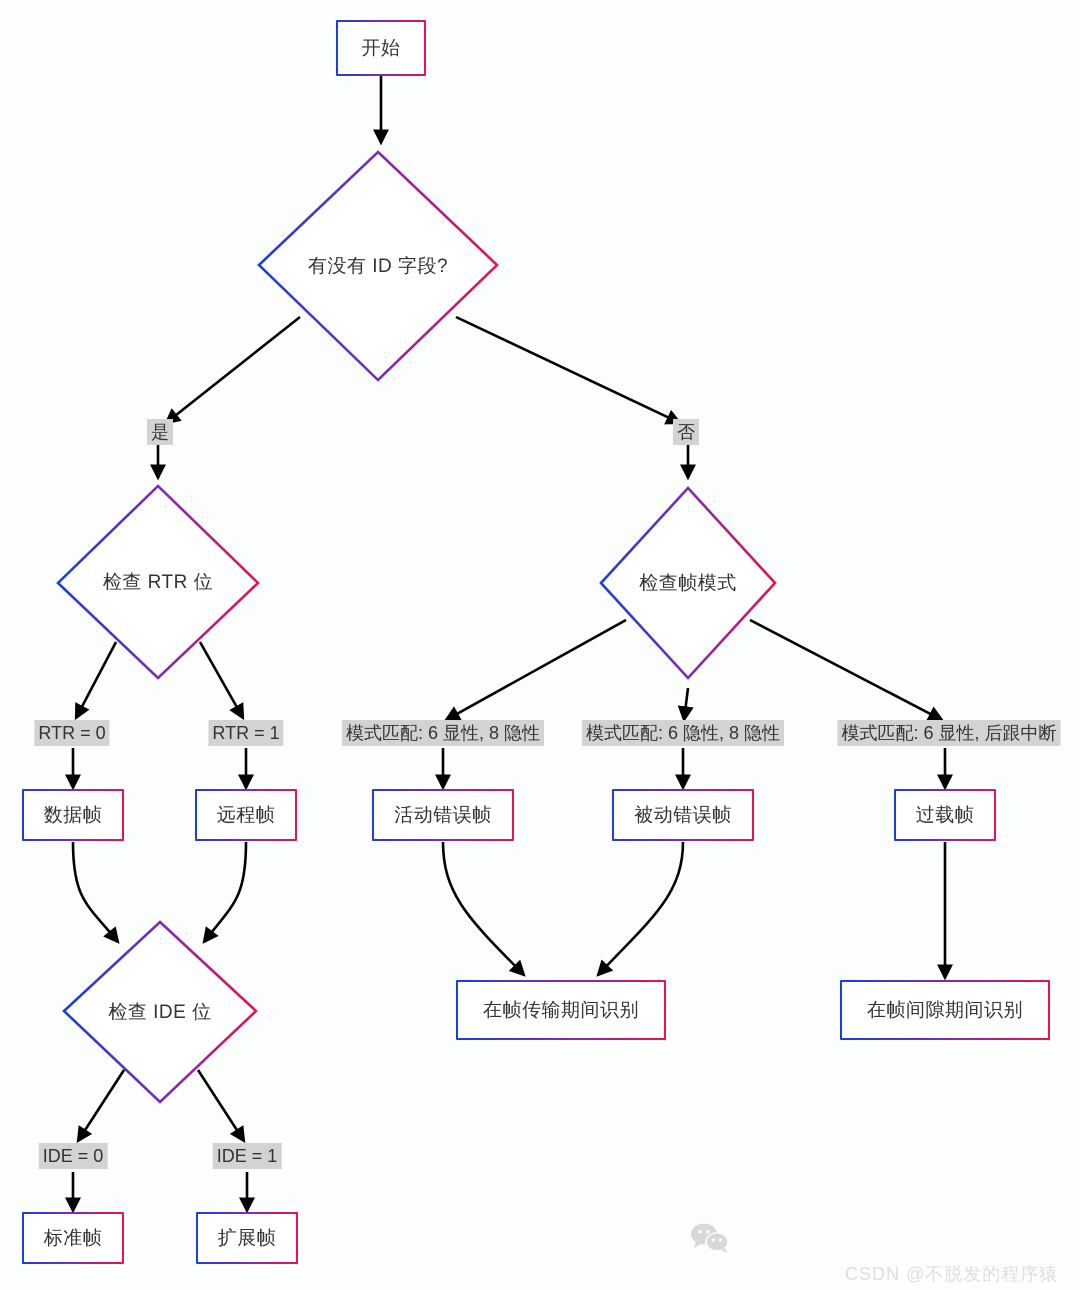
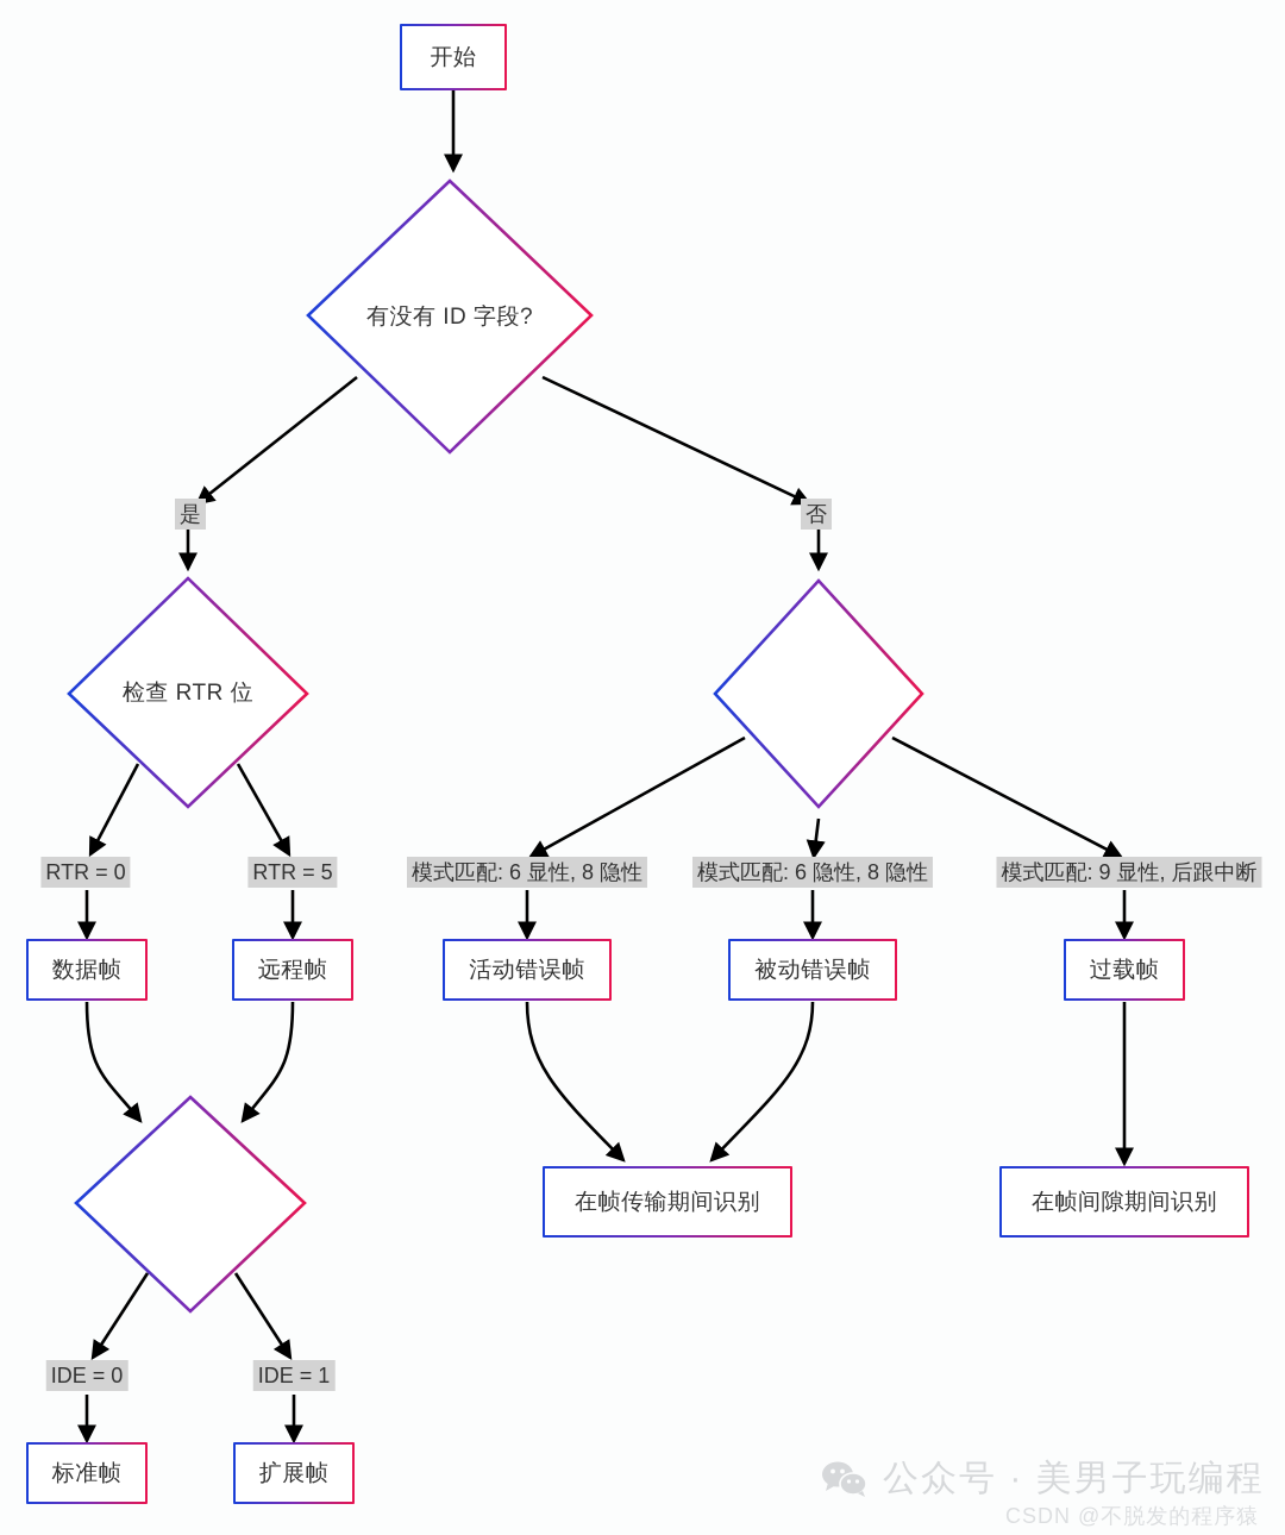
  有没有 ID 字段?
  检查 RTR 位
- 检查帧模式
- 检查 IDE 位
  开始
  数据帧
  远程帧
  活动错误帧
  被动错误帧
  过载帧
  在帧传输期间识别
  在帧间隙期间识别
  标准帧
  扩展帧
  是
  否
  RTR = 0
- RTR = 1
+ RTR = 5
  模式匹配: 6 显性, 8 隐性
  模式匹配: 6 隐性, 8 隐性
- 模式匹配: 6 显性, 后跟中断
+ 模式匹配: 9 显性, 后跟中断
  IDE = 0
  IDE = 1
+ 公众号 · 美男子玩编程
  CSDN @不脱发的程序猿
